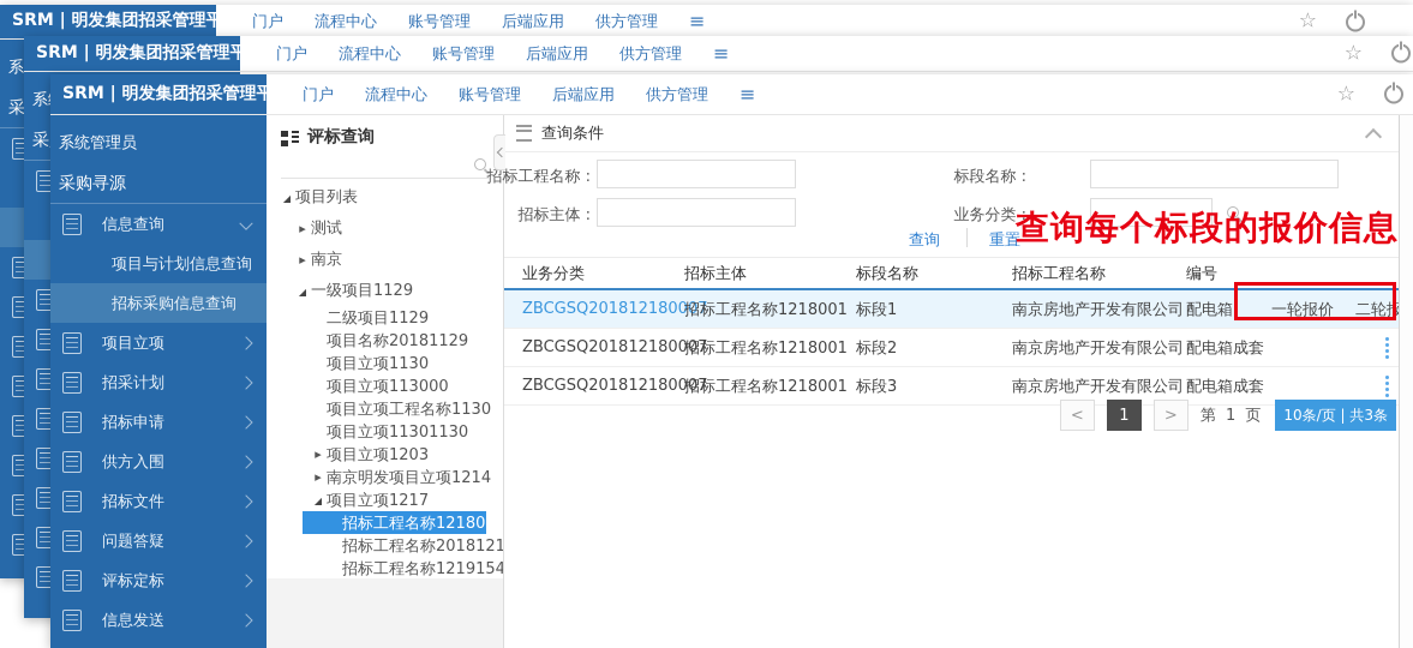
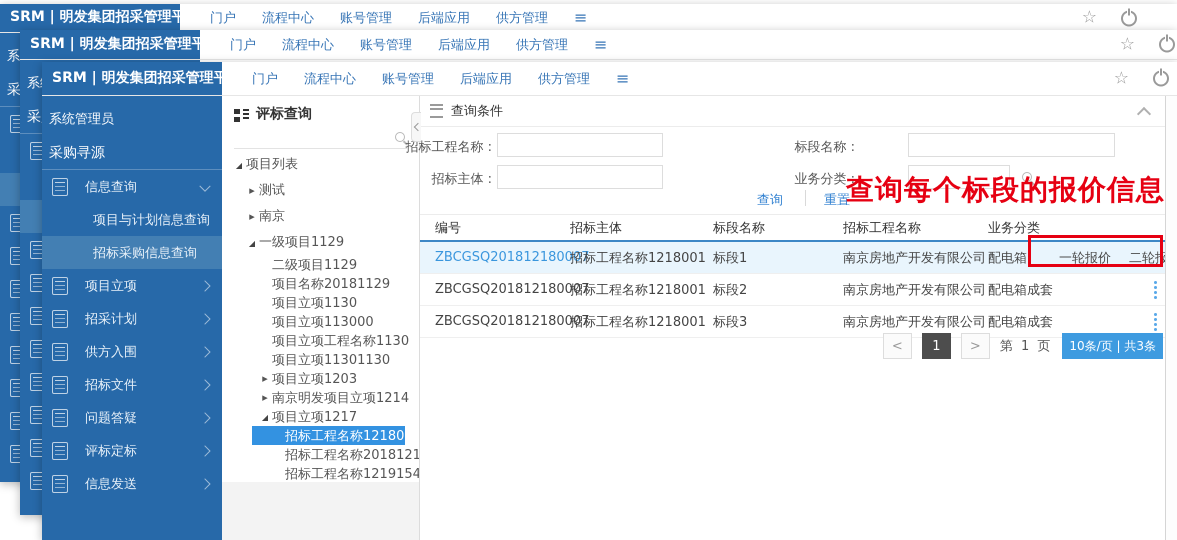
  SRM | 明发集团招采管理平
  门户
  流程中心
  账号管理
  后端应用
  供方管理
  ≡
  ☆
  SRM | 明发集团招采管理平
  门户
  流程中心
  账号管理
  后端应用
  供方管理
  ≡
  ☆
  SRM | 明发集团招采管理平
  门户
  流程中心
  账号管理
  后端应用
  供方管理
  ≡
  ☆
  系统管理员
  采购寻源
  信息查询
  项目与计划信息查询
  招标采购信息查询
  项目立项
  招采计划
- 招标申请
  供方入围
  招标文件
  问题答疑
  评标定标
  信息发送
  评标查询
  项目列表
  测试
  南京
  一级项目1129
  二级项目1129
  项目名称20181129
  项目立项1130
  项目立项113000
  项目立项工程名称1130
  项目立项11301130
  项目立项1203
  南京明发项目立项1214
  项目立项1217
  招标工程名称1218001
  招标工程名称2018121
  招标工程名称1219154
  查询条件
  招标工程名称 :
  标段名称 :
  招标主体 :
  业务分类 :
  查询
  重置
  查询每个标段的报价信息
- 业务分类
+ 编号
  招标主体
  标段名称
  招标工程名称
- 编号
+ 业务分类
  ZBCGSQ20181218000
  招标工程名称1218001
  标段1
  南京房地产开发有限公司
  配电箱
  一轮报价
  二轮报
  ZBCGSQ20181218000
  招标工程名称1218001
  标段2
  南京房地产开发有限公司
  配电箱成套
  ZBCGSQ20181218000
  招标工程名称1218001
  标段3
  南京房地产开发有限公司
  配电箱成套
  <
  1
  >
  第 1 页
  10条/页 | 共3条
